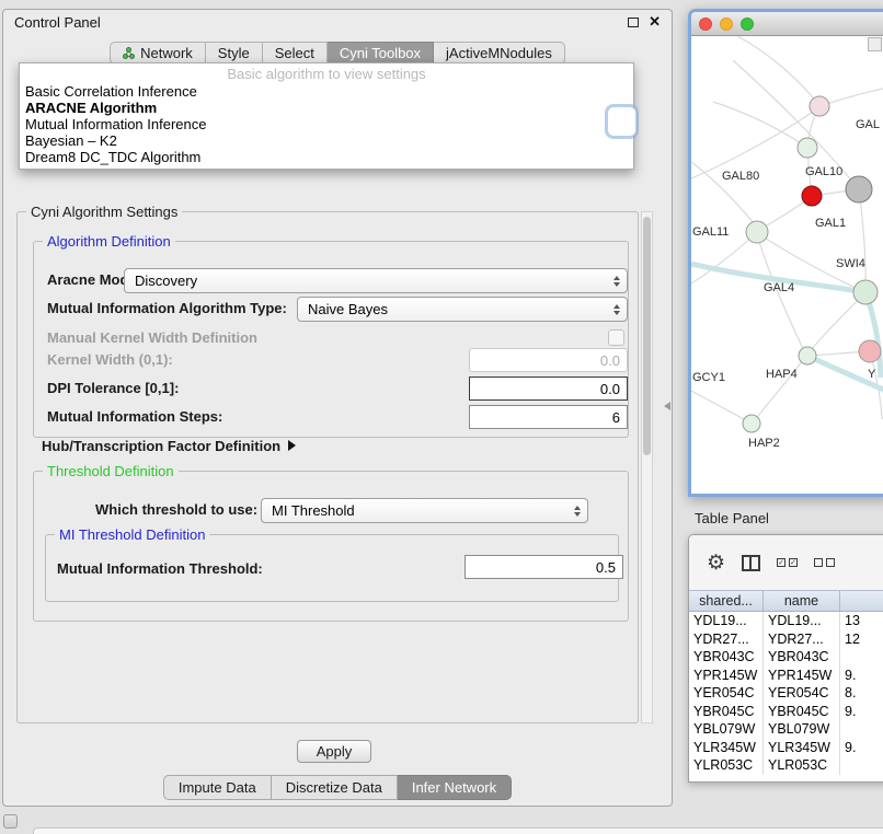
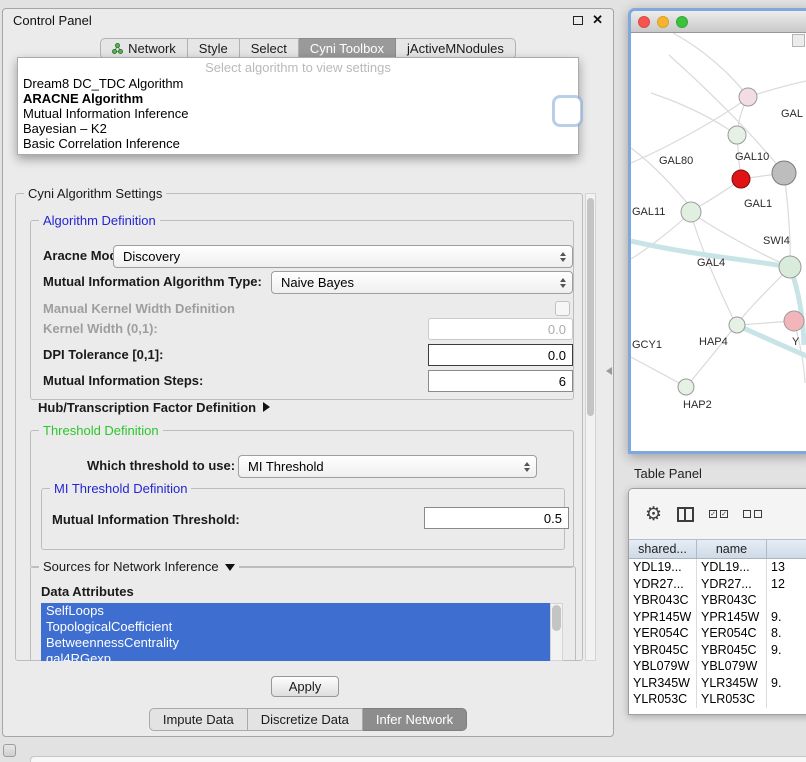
  Control Panel
  ✕
  Network
  Style
  Select
  Cyni Toolbox
  jActiveMNodules
- Basic algorithm to view settings
+ Select algorithm to view settings
- Basic Correlation Inference
+ Dream8 DC_TDC Algorithm
  ARACNE Algorithm
  Mutual Information Inference
  Bayesian – K2
- Dream8 DC_TDC Algorithm
+ Basic Correlation Inference
  Cyni Algorithm Settings
  Algorithm Definition
  Aracne Mo
  Discovery
  Mutual Information Algorithm Type:
  Naive Bayes
  Manual Kernel Width Definition
  Kernel Width (0,1):
  0.0
  DPI Tolerance [0,1]:
  0.0
  Mutual Information Steps:
  6
  Hub/Transcription Factor Definition
  Threshold Definition
  Which threshold to use:
  MI Threshold
  MI Threshold Definition
  Mutual Information Threshold:
  0.5
+ Sources for Network Inference
+ Data Attributes
+ SelfLoops
+ TopologicalCoefficient
+ BetweennessCentrality
+ gal4RGexp
  Apply
  Impute Data
  Discretize Data
  Infer Network
  GAL
  GAL80
  GAL10
  GAL11
  GAL1
  SWI4
  GAL4
  GCY1
  HAP4
  Y
  HAP2
  Table Panel
  ⚙
  shared...
  name
  YDL19...
  YDL19...
  13
  YDR27...
  YDR27...
  12
  YBR043C
  YBR043C
  YPR145W
  YPR145W
  9.
  YER054C
  YER054C
  8.
  YBR045C
  YBR045C
  9.
  YBL079W
  YBL079W
  YLR345W
  YLR345W
  9.
  YLR053C
  YLR053C
